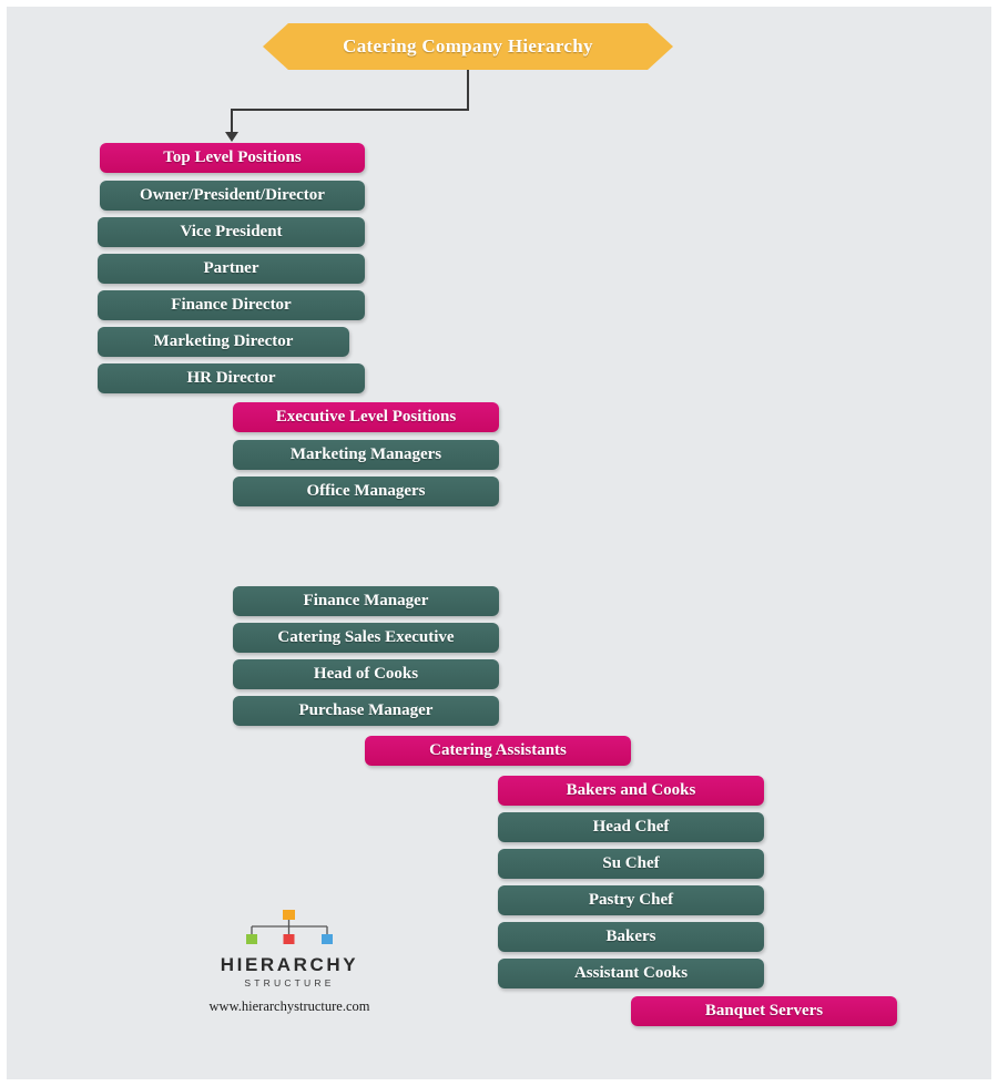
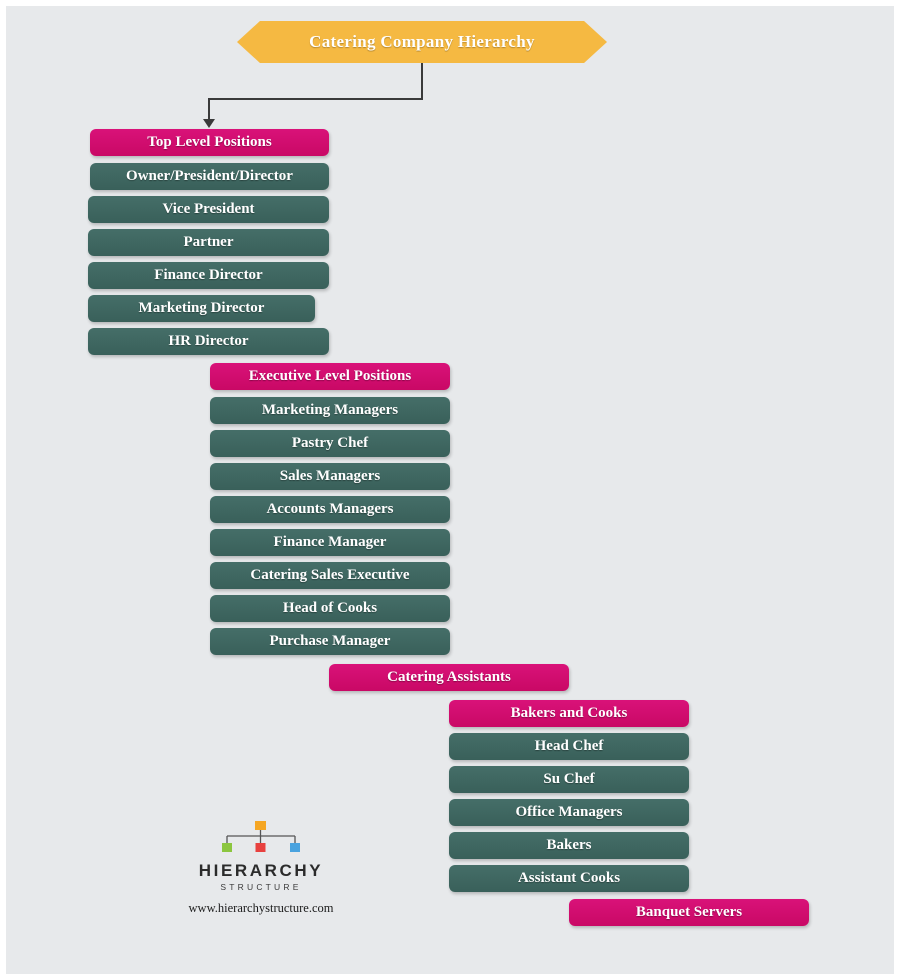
  Catering Company Hierarchy
  Top Level Positions
  Owner/President/Director
  Vice President
  Partner
  Finance Director
  Marketing Director
  HR Director
  Executive Level Positions
  Marketing Managers
- Office Managers
+ Pastry Chef
+ Sales Managers
+ Accounts Managers
  Finance Manager
  Catering Sales Executive
  Head of Cooks
  Purchase Manager
  Catering Assistants
  Bakers and Cooks
  Head Chef
  Su Chef
- Pastry Chef
+ Office Managers
  Bakers
  Assistant Cooks
  Banquet Servers
  HIERARCHY
  STRUCTURE
  www.hierarchystructure.com
